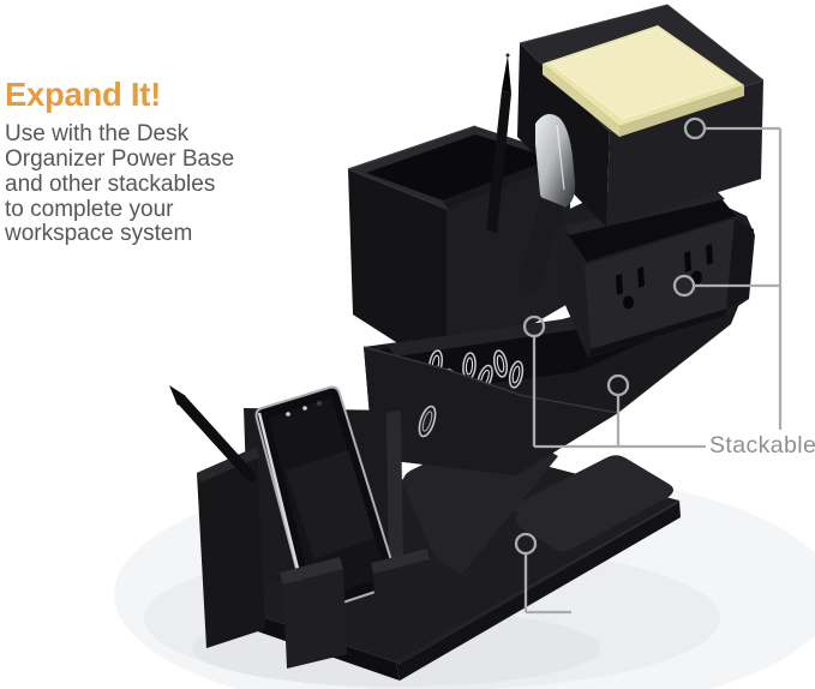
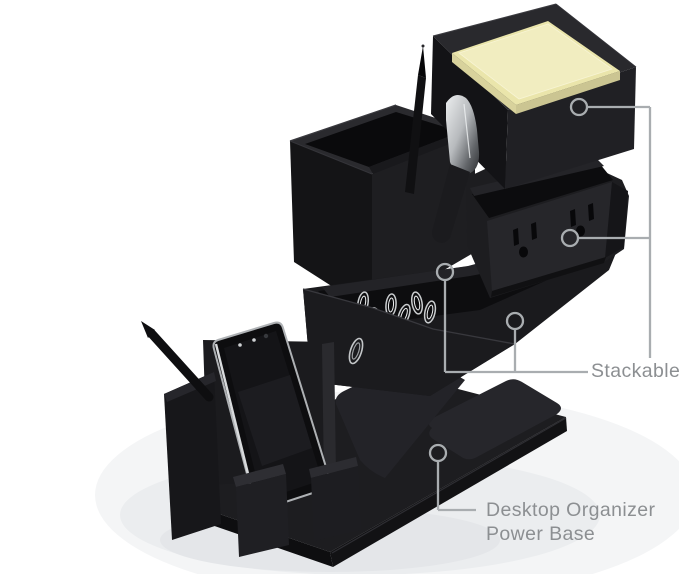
- Expand It!
- Use with the Desk
- Organizer Power Base
- and other stackables
- to complete your
- workspace system
  Stackable
+ Desktop Organizer
+ Power Base
